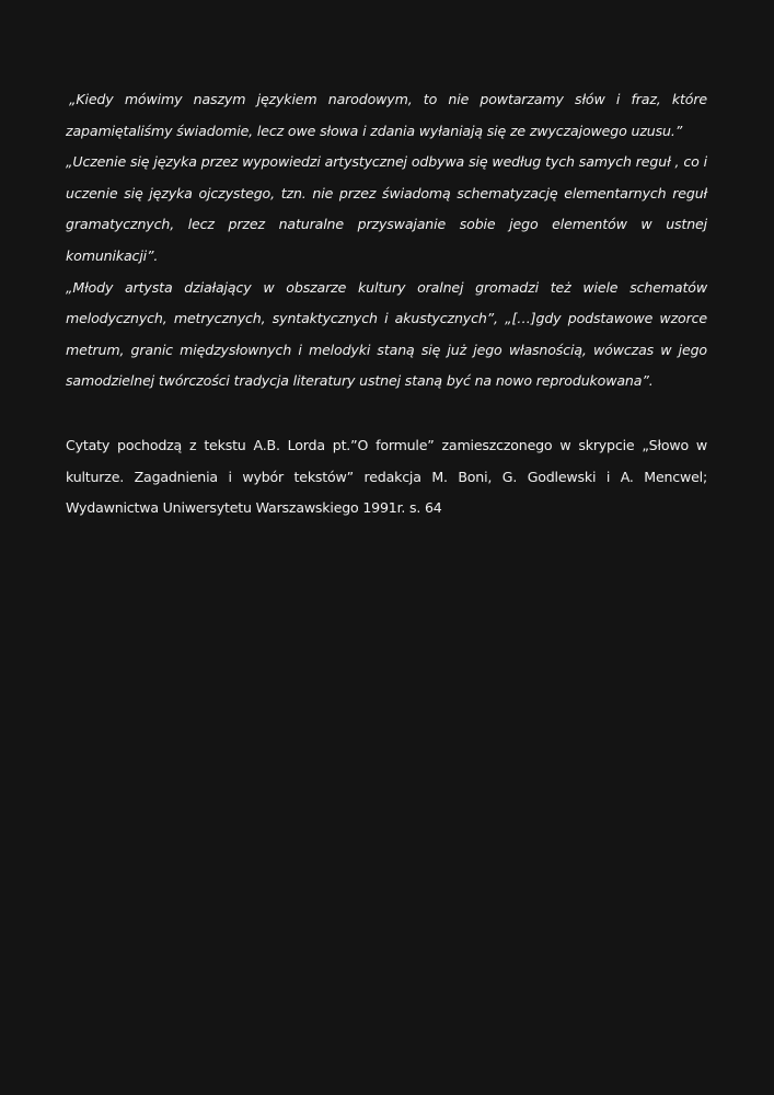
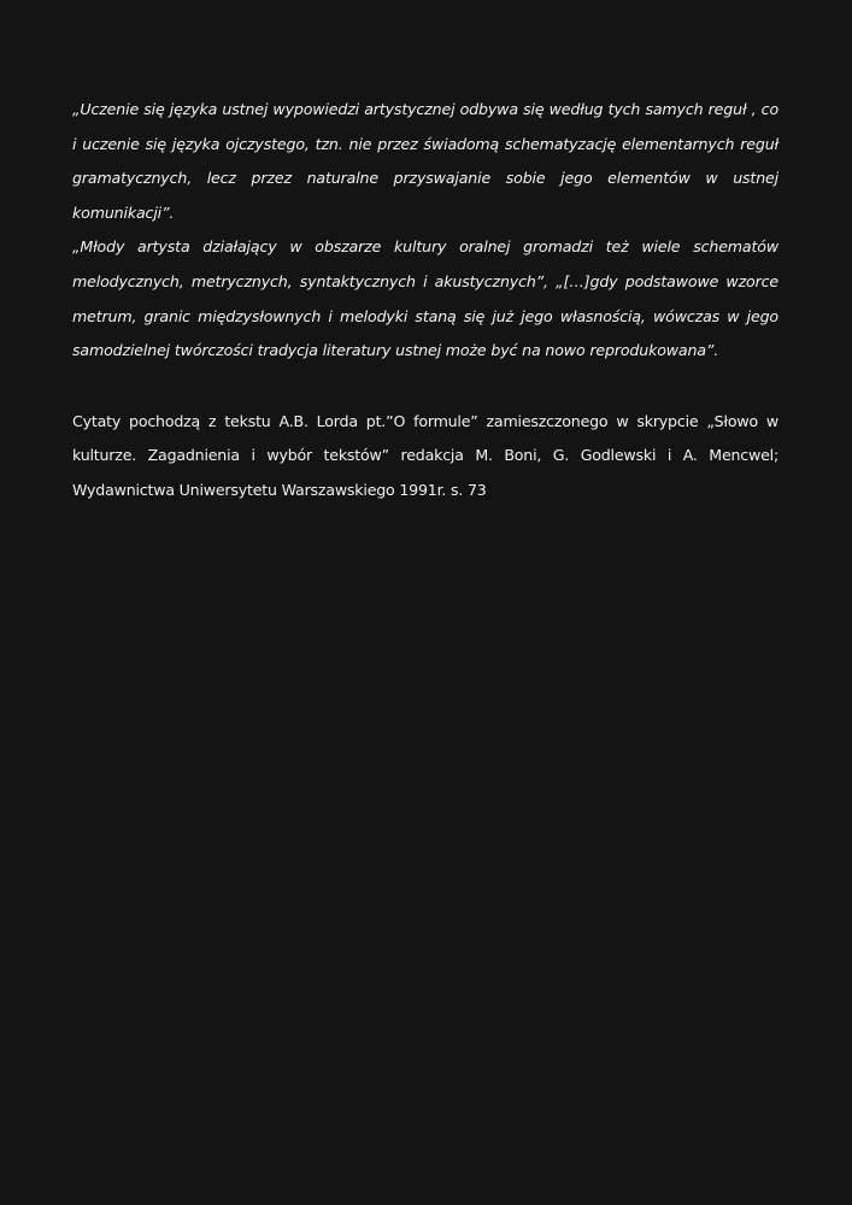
- „Kiedy mówimy naszym językiem narodowym, to nie powtarzamy słów i fraz, które zapamiętaliśmy świadomie, lecz owe słowa i zdania wyłaniają się ze zwyczajowego uzusu.”
- „Uczenie się języka przez wypowiedzi artystycznej odbywa się według tych samych reguł , co i uczenie się języka ojczystego, tzn. nie przez świadomą schematyzację elementarnych reguł gramatycznych, lecz przez naturalne przyswajanie sobie jego elementów w ustnej komunikacji”.
+ „Uczenie się języka ustnej wypowiedzi artystycznej odbywa się według tych samych reguł , co i uczenie się języka ojczystego, tzn. nie przez świadomą schematyzację elementarnych reguł gramatycznych, lecz przez naturalne przyswajanie sobie jego elementów w ustnej komunikacji”.
- „Młody artysta działający w obszarze kultury oralnej gromadzi też wiele schematów melodycznych, metrycznych, syntaktycznych i akustycznych”, „[…]gdy podstawowe wzorce metrum, granic międzysłownych i melodyki staną się już jego własnością, wówczas w jego samodzielnej twórczości tradycja literatury ustnej staną być na nowo reprodukowana”.
+ „Młody artysta działający w obszarze kultury oralnej gromadzi też wiele schematów melodycznych, metrycznych, syntaktycznych i akustycznych”, „[…]gdy podstawowe wzorce metrum, granic międzysłownych i melodyki staną się już jego własnością, wówczas w jego samodzielnej twórczości tradycja literatury ustnej może być na nowo reprodukowana”.
- Cytaty pochodzą z tekstu A.B. Lorda pt.”O formule” zamieszczonego w skrypcie „Słowo w kulturze. Zagadnienia i wybór tekstów” redakcja M. Boni, G. Godlewski i A. Mencwel; Wydawnictwa Uniwersytetu Warszawskiego 1991r. s. 64
+ Cytaty pochodzą z tekstu A.B. Lorda pt.”O formule” zamieszczonego w skrypcie „Słowo w kulturze. Zagadnienia i wybór tekstów” redakcja M. Boni, G. Godlewski i A. Mencwel; Wydawnictwa Uniwersytetu Warszawskiego 1991r. s. 73
